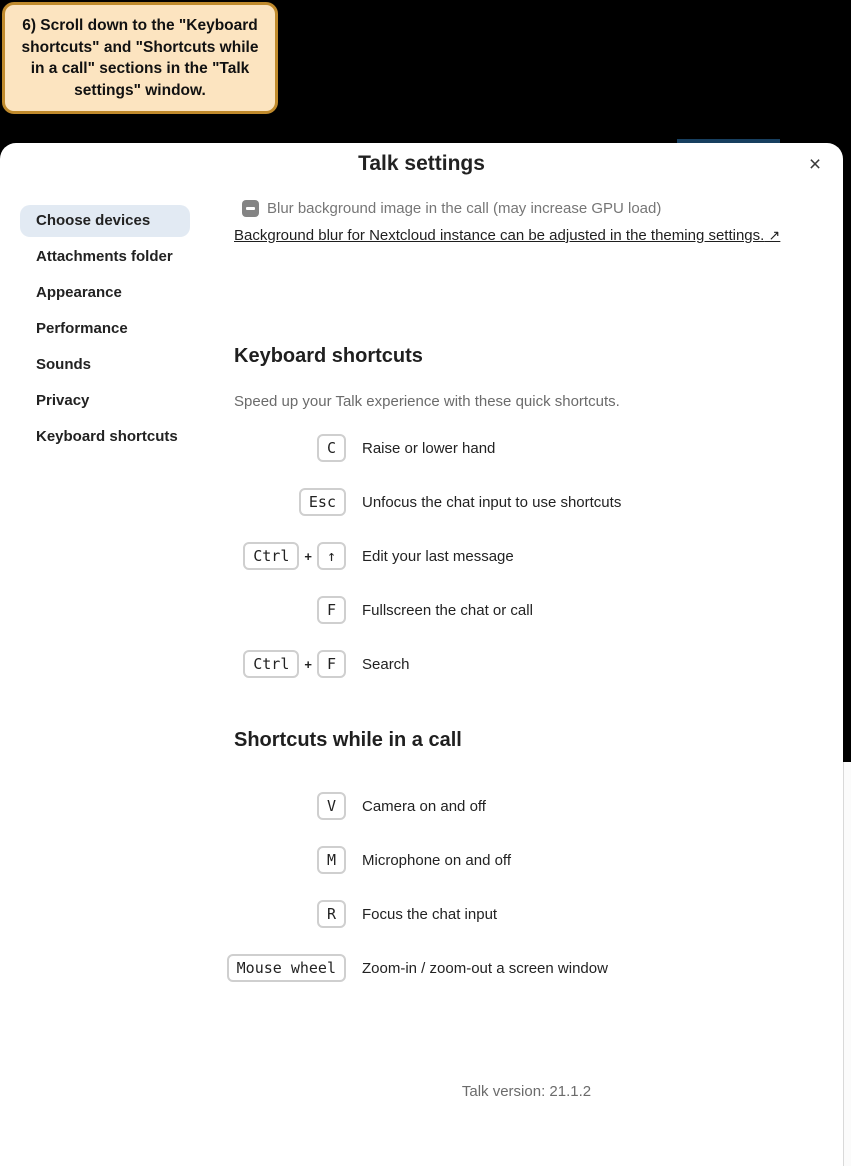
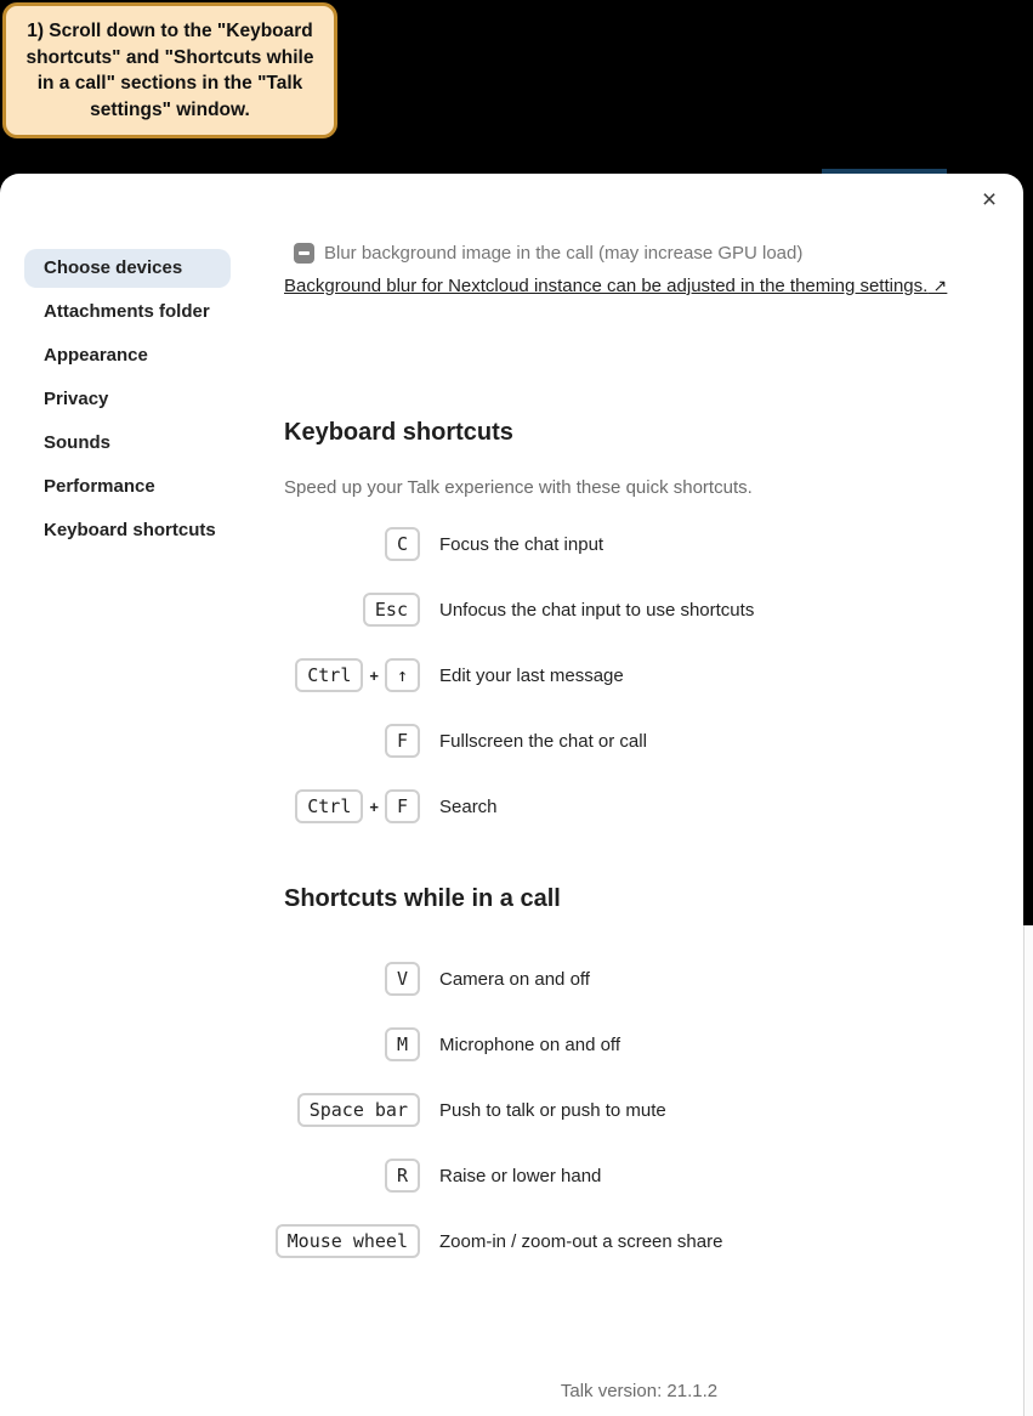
- Talk settings
  ×
  Choose devices
  Attachments folder
  Appearance
- Performance
+ Privacy
  Sounds
- Privacy
+ Performance
  Keyboard shortcuts
  Blur background image in the call (may increase GPU load)
  Background blur for Nextcloud instance can be adjusted in the theming settings. ↗
  Keyboard shortcuts
  Speed up your Talk experience with these quick shortcuts.
  C
- Raise or lower hand
+ Focus the chat input
  Esc
  Unfocus the chat input to use shortcuts
  Ctrl
  +
  ↑
  Edit your last message
  F
  Fullscreen the chat or call
  Ctrl
  +
  F
  Search
  Shortcuts while in a call
  V
  Camera on and off
  M
  Microphone on and off
+ Space bar
+ Push to talk or push to mute
  R
- Focus the chat input
+ Raise or lower hand
  Mouse wheel
- Zoom-in / zoom-out a screen window
+ Zoom-in / zoom-out a screen share
  Talk version: 21.1.2
- 6) Scroll down to the "Keyboard shortcuts" and "Shortcuts while in a call" sections in the "Talk settings" window.
+ 1) Scroll down to the "Keyboard shortcuts" and "Shortcuts while in a call" sections in the "Talk settings" window.
